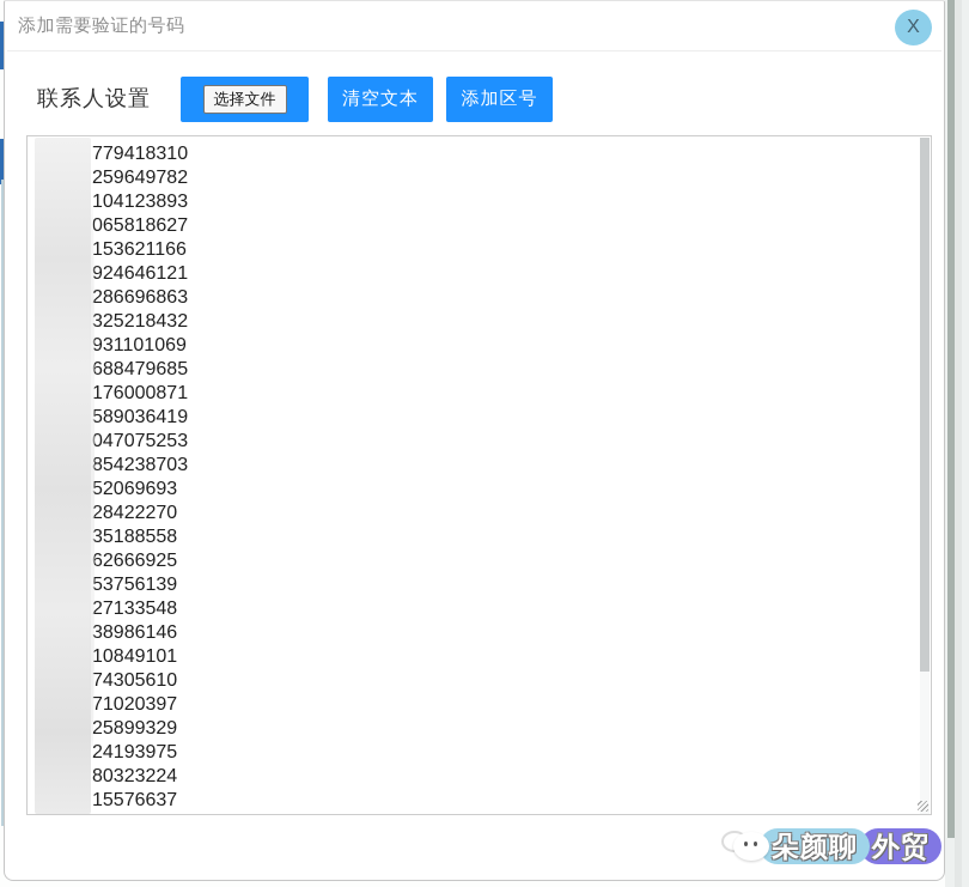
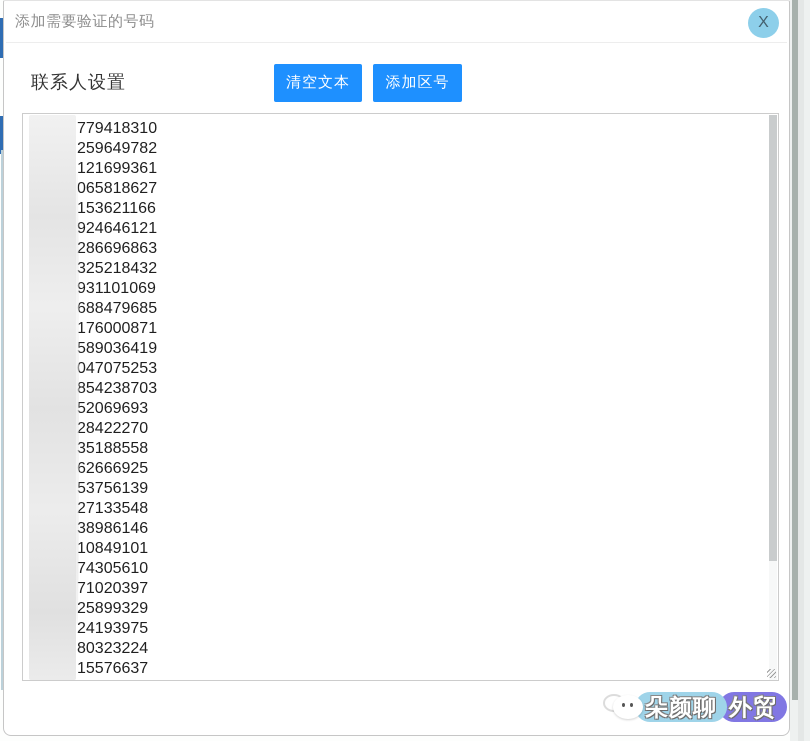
  添加需要验证的号码
  X
  联系人设置
- 选择文件
  清空文本
  添加区号
  779418310
  259649782
- 104123893
+ 121699361
  065818627
  153621166
  924646121
  286696863
  325218432
  931101069
  688479685
  176000871
  589036419
  047075253
  854238703
  52069693
  28422270
  35188558
  62666925
  53756139
  27133548
  38986146
  10849101
  74305610
  71020397
  25899329
  24193975
  80323224
  15576637
  朵颜聊
  外贸
